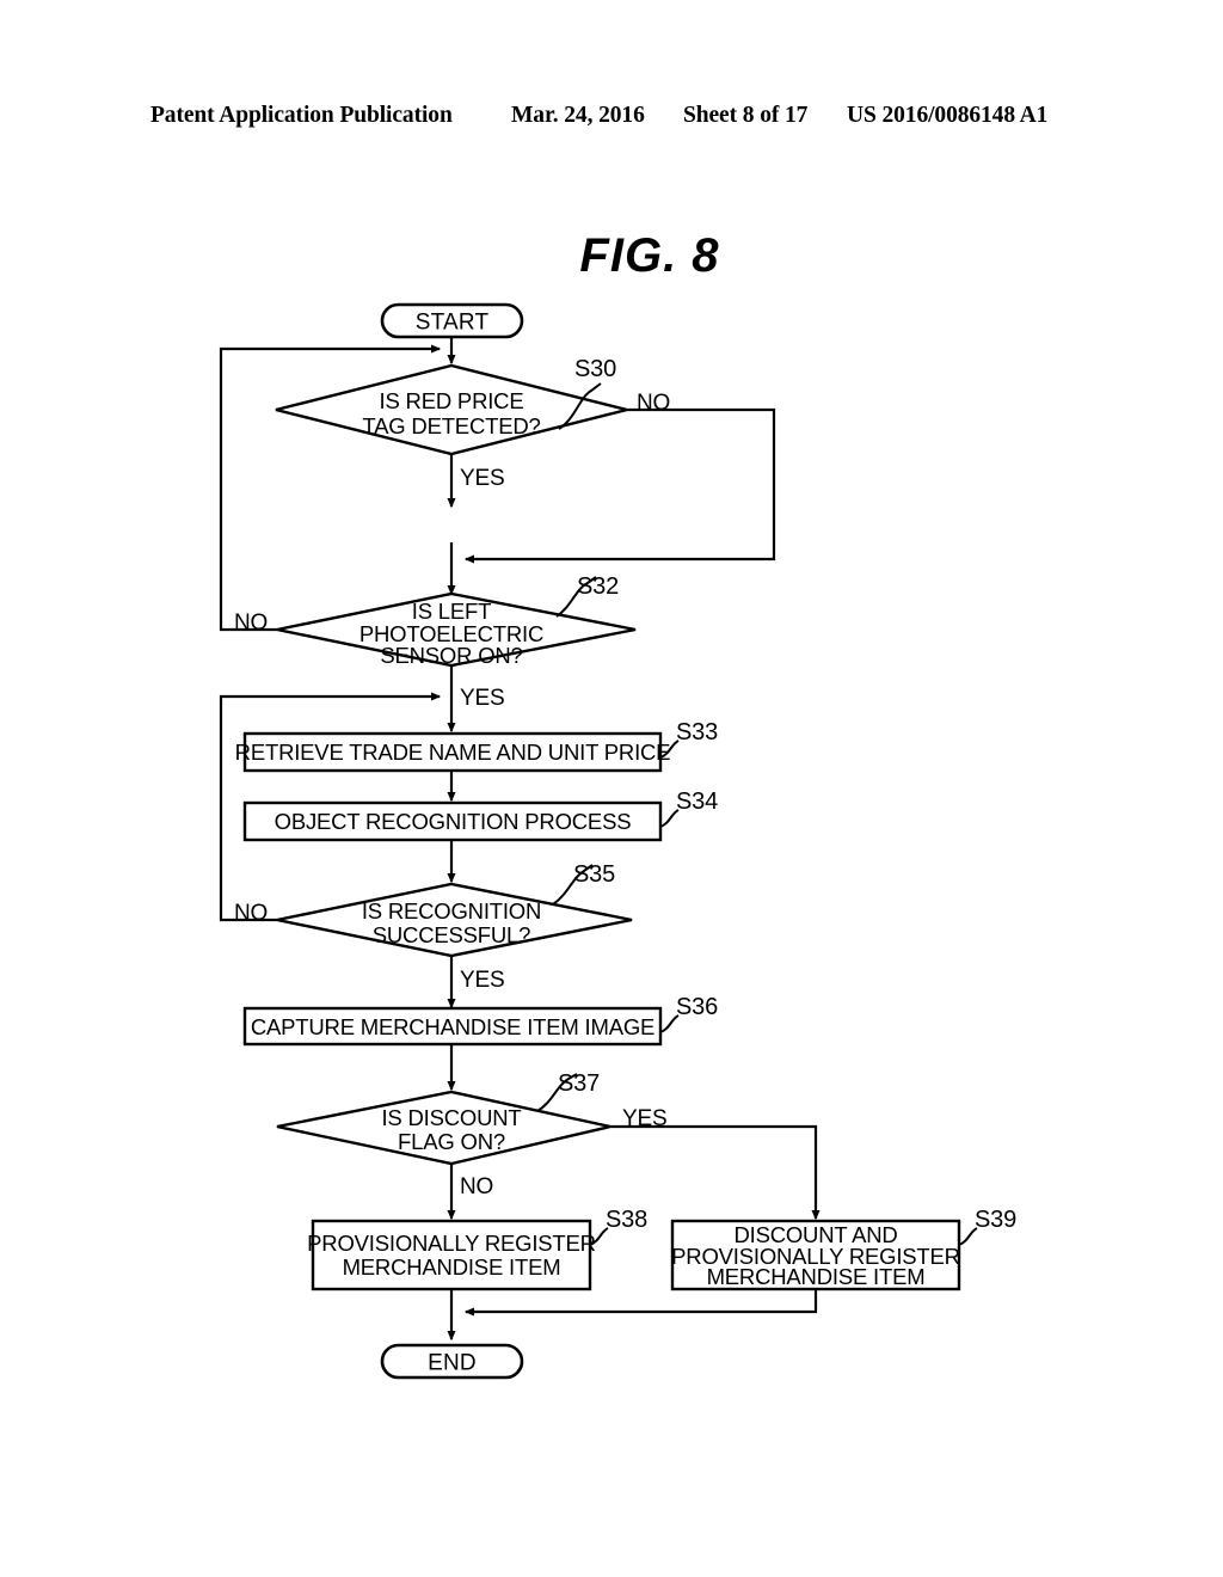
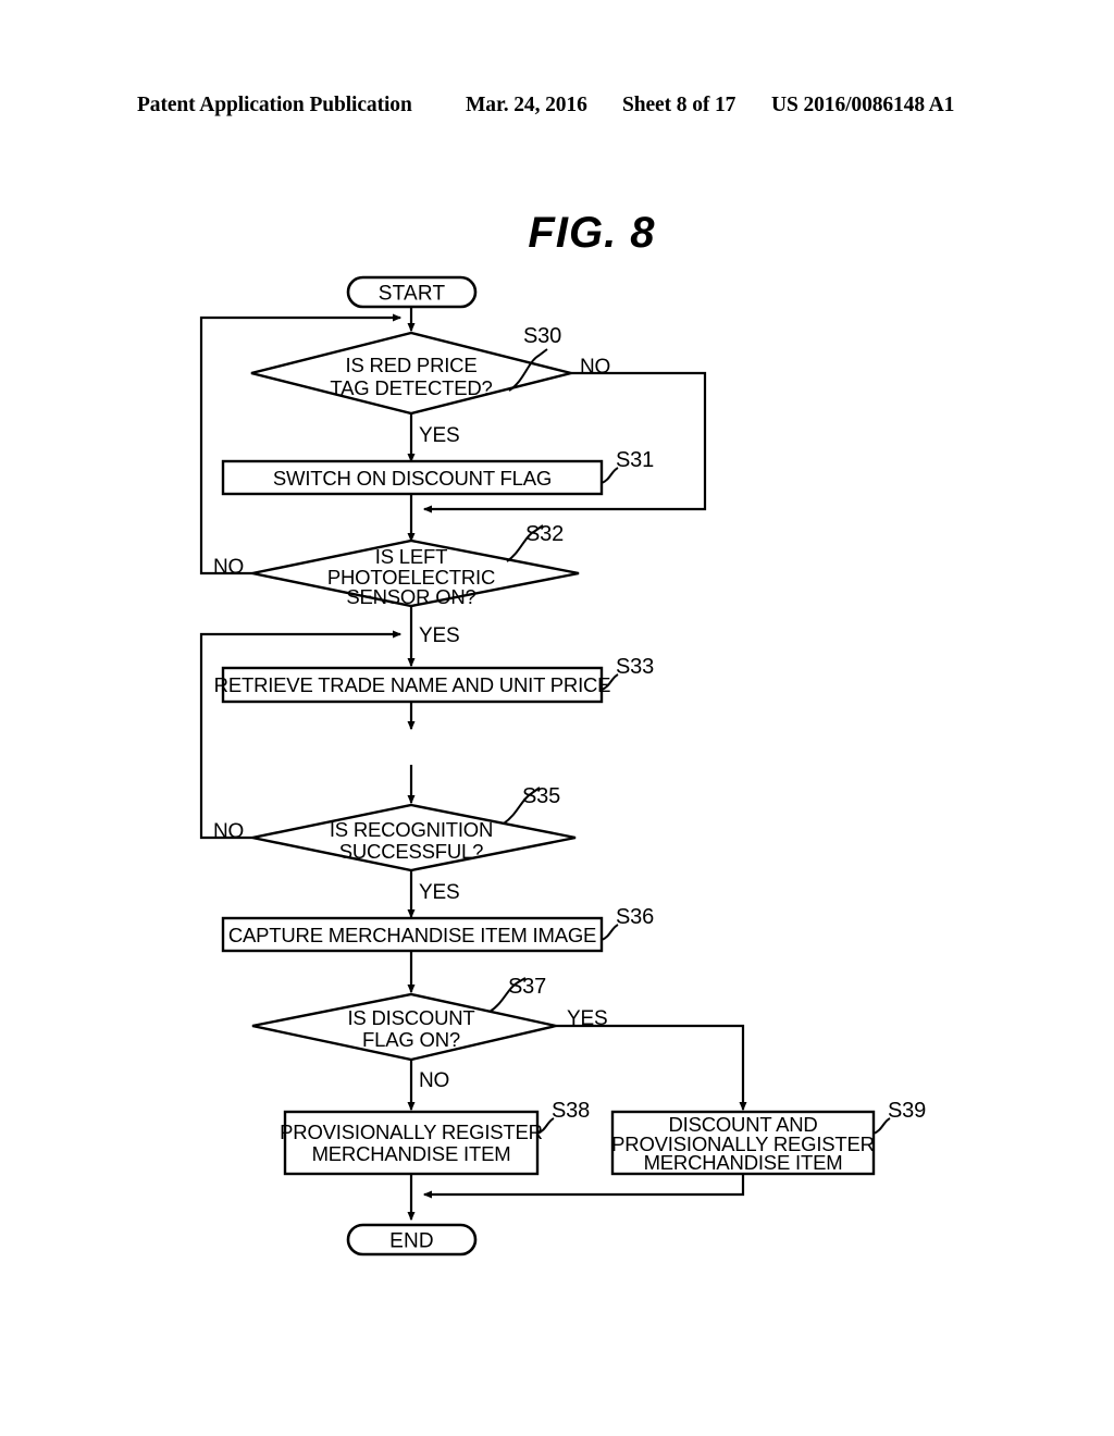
  Patent Application Publication
  Mar. 24, 2016
  Sheet 8 of 17
  US 2016/0086148 A1
  FIG. 8
  START
  IS RED PRICE
  TAG DETECTED?
  S30
  NO
  YES
+ SWITCH ON DISCOUNT FLAG
+ S31
  IS LEFT
  PHOTOELECTRIC
  SENSOR ON?
  S32
  NO
  YES
  RETRIEVE TRADE NAME AND UNIT PRICE
  S33
- OBJECT RECOGNITION PROCESS
- S34
  IS RECOGNITION
  SUCCESSFUL?
  S35
  NO
  YES
  CAPTURE MERCHANDISE ITEM IMAGE
  S36
  IS DISCOUNT
  FLAG ON?
  S37
  YES
  NO
  PROVISIONALLY REGISTER
  MERCHANDISE ITEM
  S38
  DISCOUNT AND
  PROVISIONALLY REGISTER
  MERCHANDISE ITEM
  S39
  END
